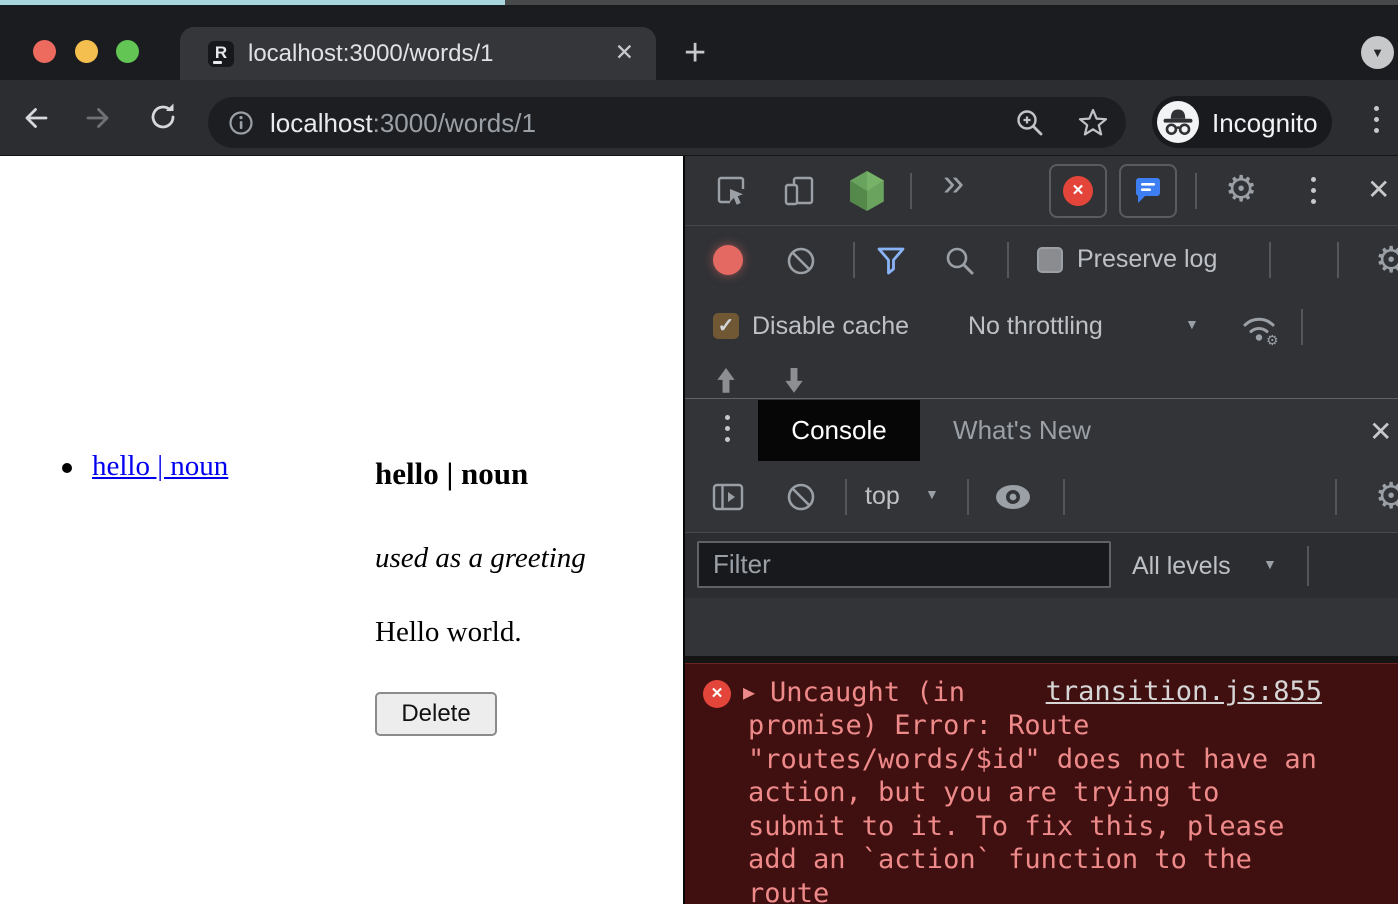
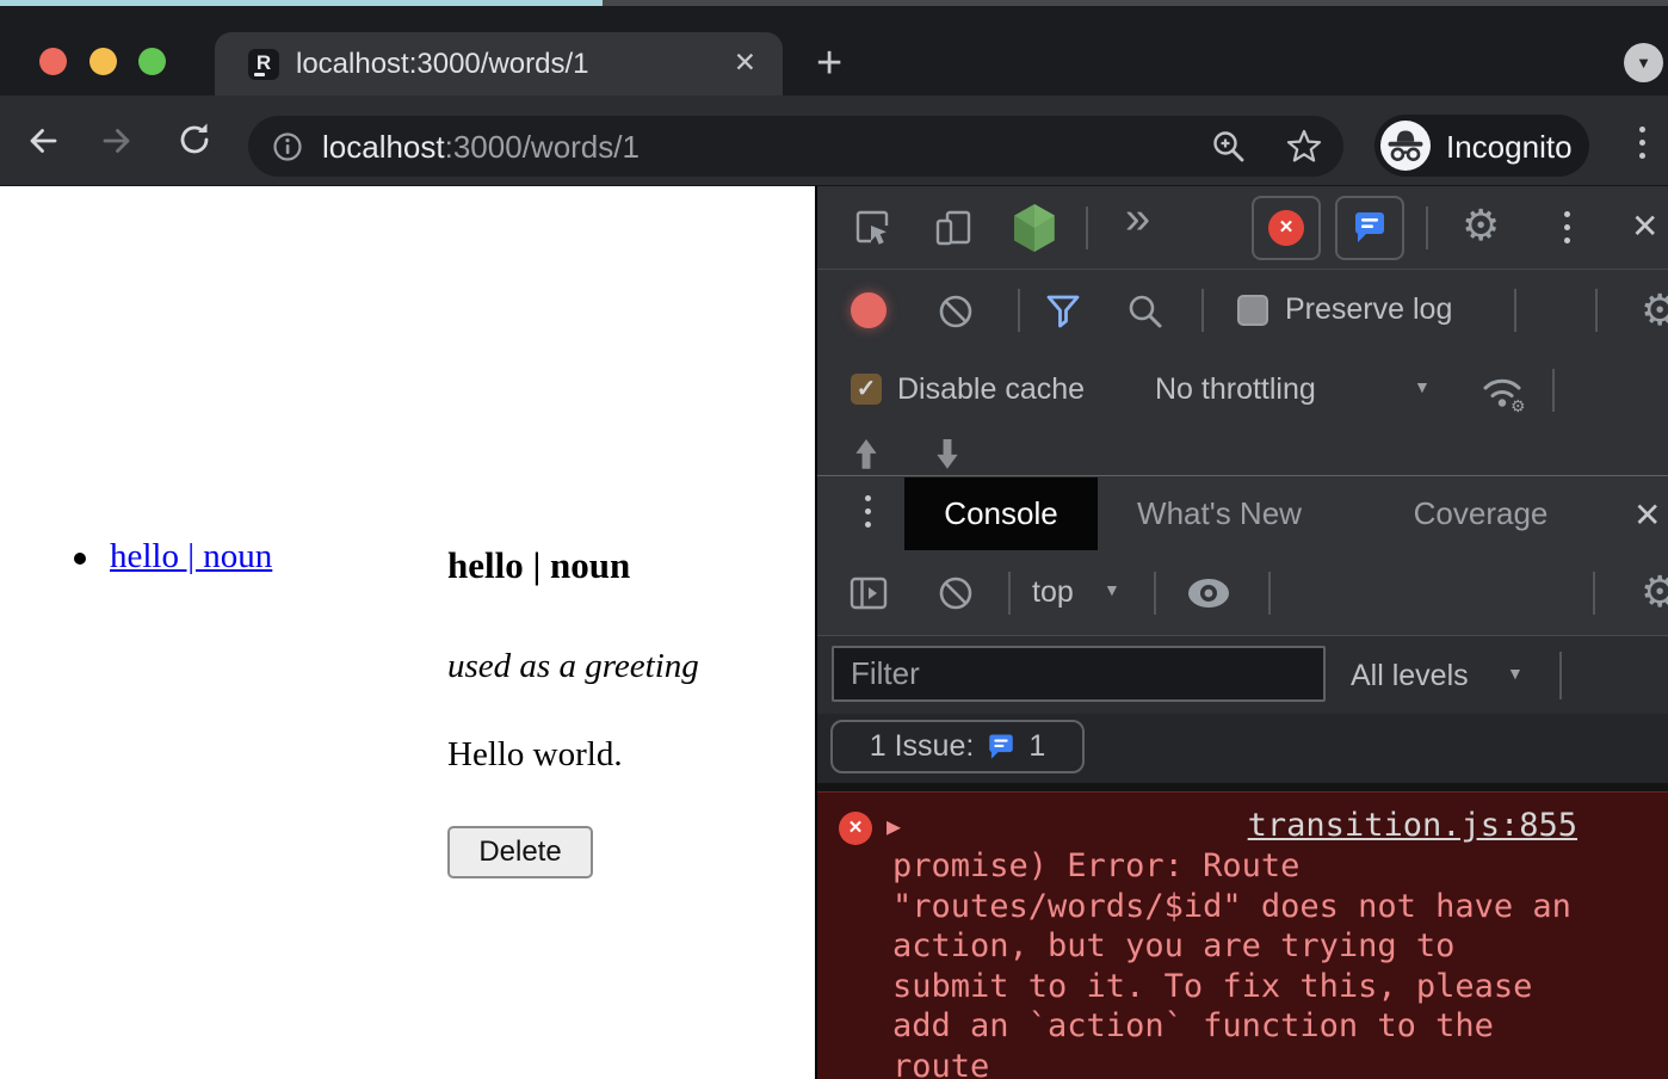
  R
  localhost:3000/words/1
  ✕
  +
  ▼
  localhost:3000/words/1
  Incognito
  hello | noun
  hello | noun
  used as a greeting
  Hello world.
  Delete
  »
  ✕
  ⚙
  ✕
  Preserve log
  ⚙
  ✓
  Disable cache
  No throttling
  ▼
  ⚙
  Console
  What's New
+ Coverage
  ✕
  top
  ▼
  ⚙
  Filter
  All levels
  ▼
+ 1 Issue:
+ 1
  ✕
  ▶
- Uncaught (in
  promise) Error: Route
  "routes/words/$id" does not have an
  action, but you are trying to
  submit to it. To fix this, please
  add an `action` function to the
  route
  transition.js:855
